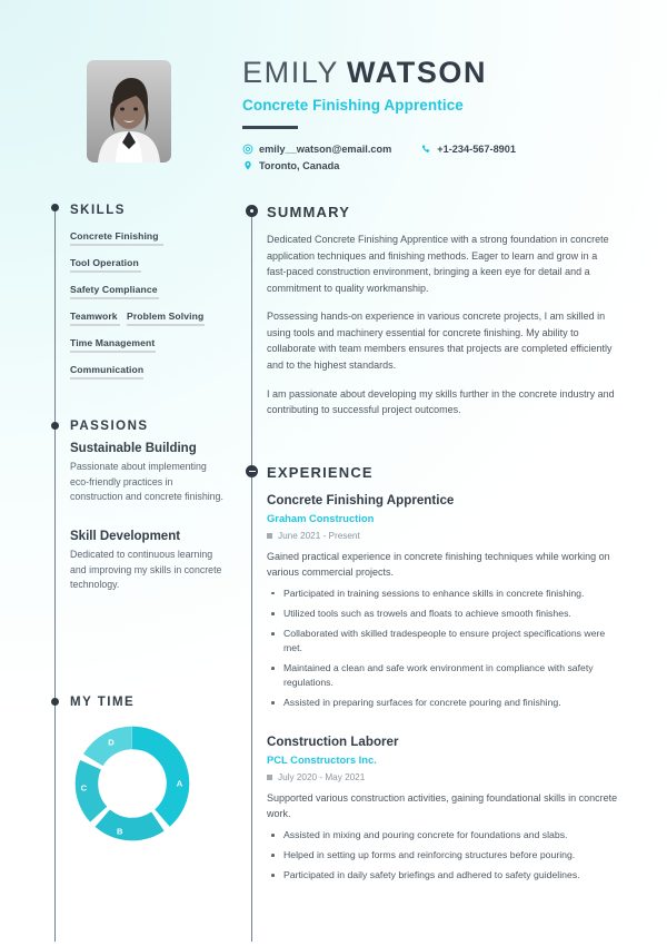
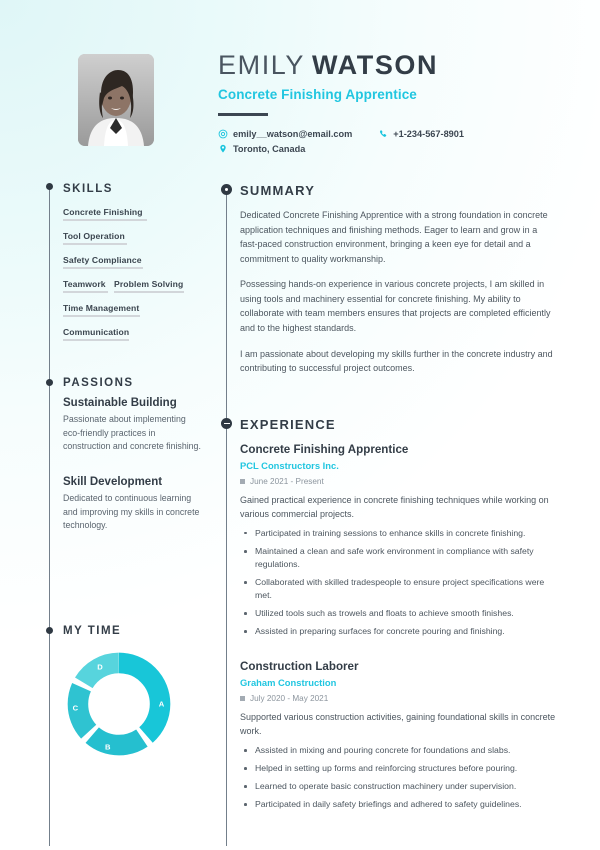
  EMILY WATSON
  Concrete Finishing Apprentice
  emily__watson@email.com
  +1-234-567-8901
  Toronto, Canada
  SKILLS
  PASSIONS
  MY TIME
  SUMMARY
  EXPERIENCE
  Concrete Finishing
  Tool Operation
  Safety Compliance
  Teamwork
  Problem Solving
  Time Management
  Communication
  Sustainable Building
  Passionate about implementing eco-friendly practices in construction and concrete finishing.
  Skill Development
  Dedicated to continuous learning and improving my skills in concrete technology.
  A
  B
  C
  D
  Dedicated Concrete Finishing Apprentice with a strong foundation in concrete application techniques and finishing methods. Eager to learn and grow in a fast-paced construction environment, bringing a keen eye for detail and a commitment to quality workmanship.
  Possessing hands-on experience in various concrete projects, I am skilled in using tools and machinery essential for concrete finishing. My ability to collaborate with team members ensures that projects are completed efficiently and to the highest standards.
  I am passionate about developing my skills further in the concrete industry and contributing to successful project outcomes.
  Concrete Finishing Apprentice
- Graham Construction
+ PCL Constructors Inc.
  June 2021 - Present
  Gained practical experience in concrete finishing techniques while working on various commercial projects.
  Participated in training sessions to enhance skills in concrete finishing.
- Utilized tools such as trowels and floats to achieve smooth finishes.
+ Maintained a clean and safe work environment in compliance with safety regulations.
  Collaborated with skilled tradespeople to ensure project specifications were met.
- Maintained a clean and safe work environment in compliance with safety regulations.
+ Utilized tools such as trowels and floats to achieve smooth finishes.
  Assisted in preparing surfaces for concrete pouring and finishing.
  Construction Laborer
- PCL Constructors Inc.
+ Graham Construction
  July 2020 - May 2021
  Supported various construction activities, gaining foundational skills in concrete work.
  Assisted in mixing and pouring concrete for foundations and slabs.
  Helped in setting up forms and reinforcing structures before pouring.
+ Learned to operate basic construction machinery under supervision.
  Participated in daily safety briefings and adhered to safety guidelines.
